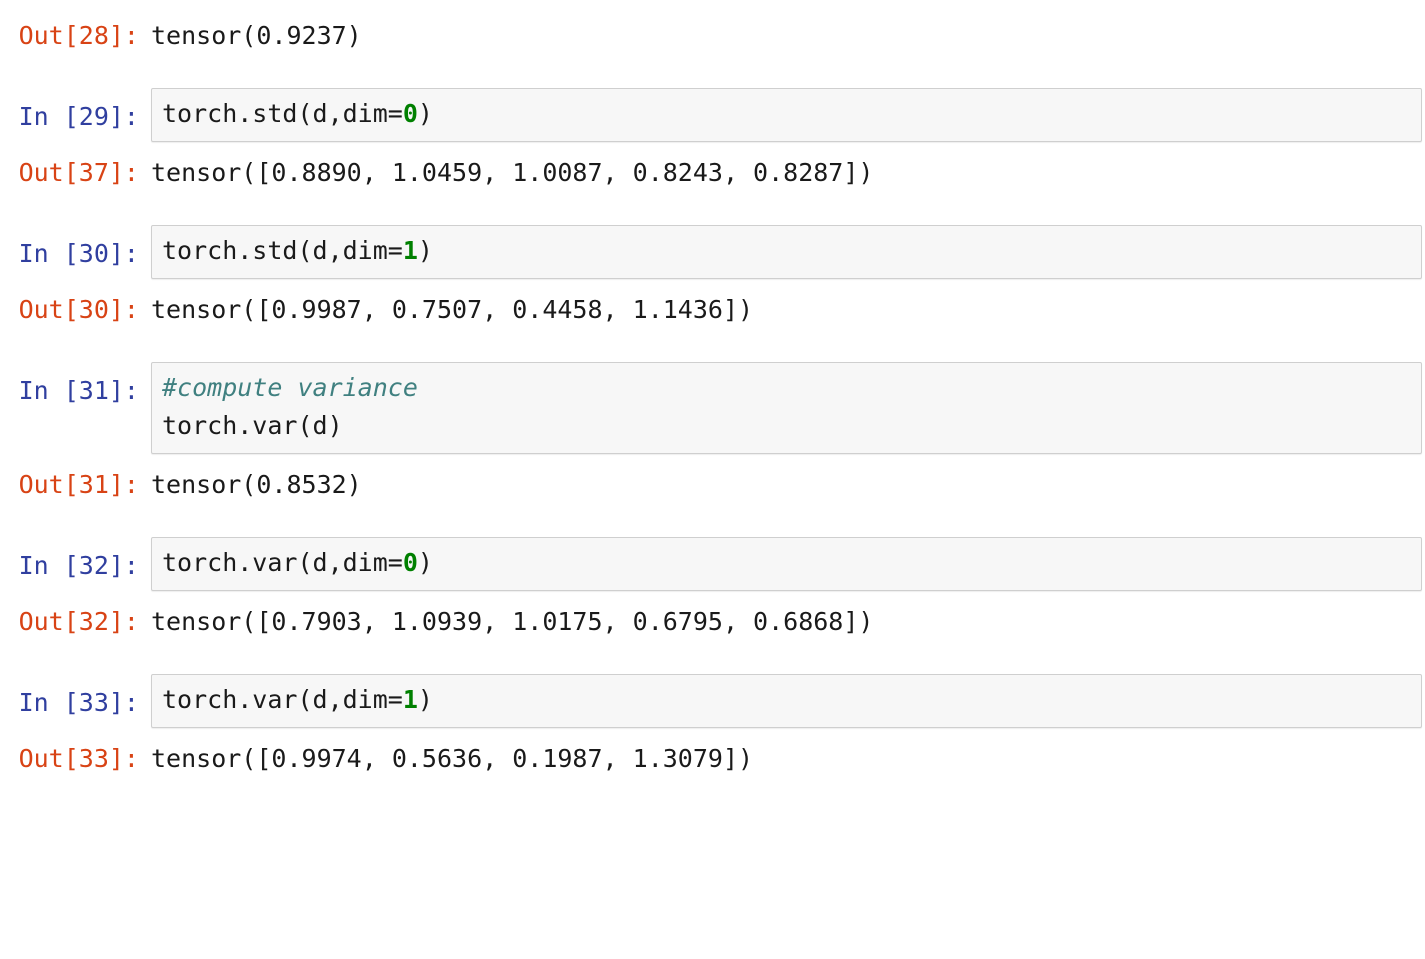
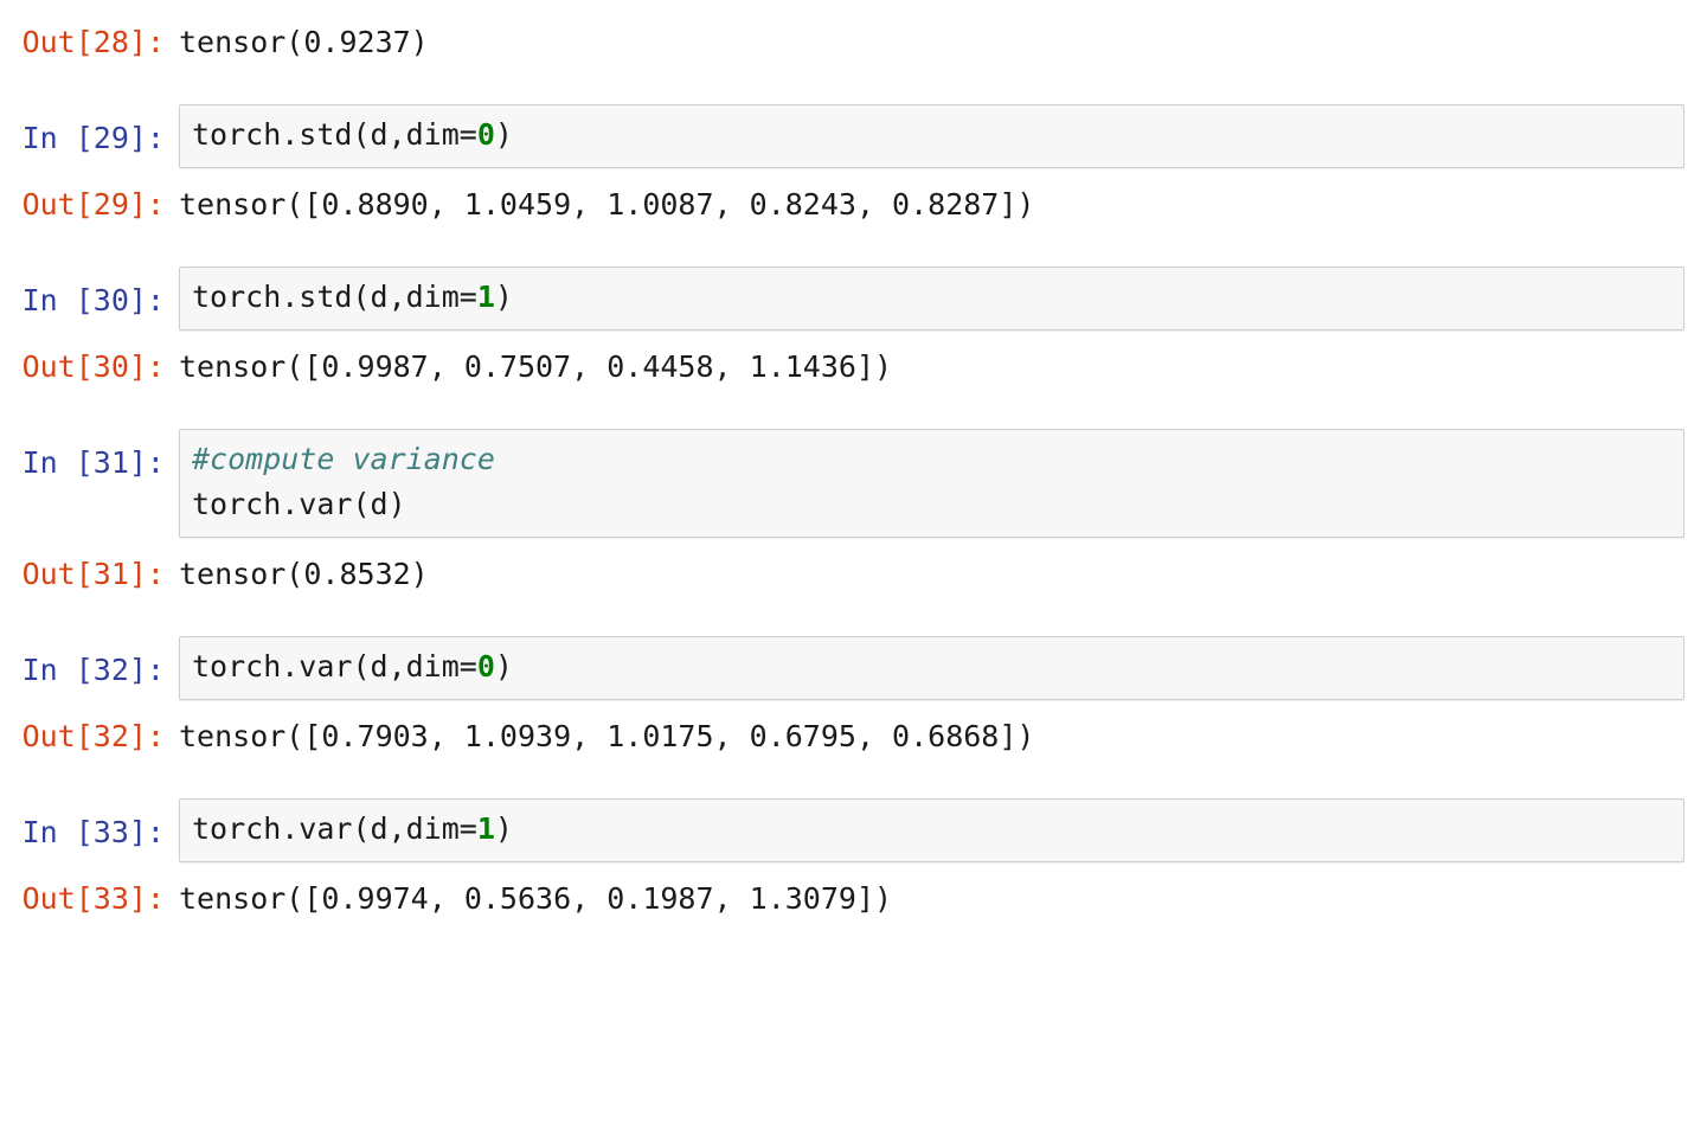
  Out[28]:
  tensor(0.9237)
  In [29]:
  torch.std(d,dim=0)
- Out[37]:
+ Out[29]:
  tensor([0.8890, 1.0459, 1.0087, 0.8243, 0.8287])
  In [30]:
  torch.std(d,dim=1)
  Out[30]:
  tensor([0.9987, 0.7507, 0.4458, 1.1436])
  In [31]:
  #compute variance
  torch.var(d)
  Out[31]:
  tensor(0.8532)
  In [32]:
  torch.var(d,dim=0)
  Out[32]:
  tensor([0.7903, 1.0939, 1.0175, 0.6795, 0.6868])
  In [33]:
  torch.var(d,dim=1)
  Out[33]:
  tensor([0.9974, 0.5636, 0.1987, 1.3079])
